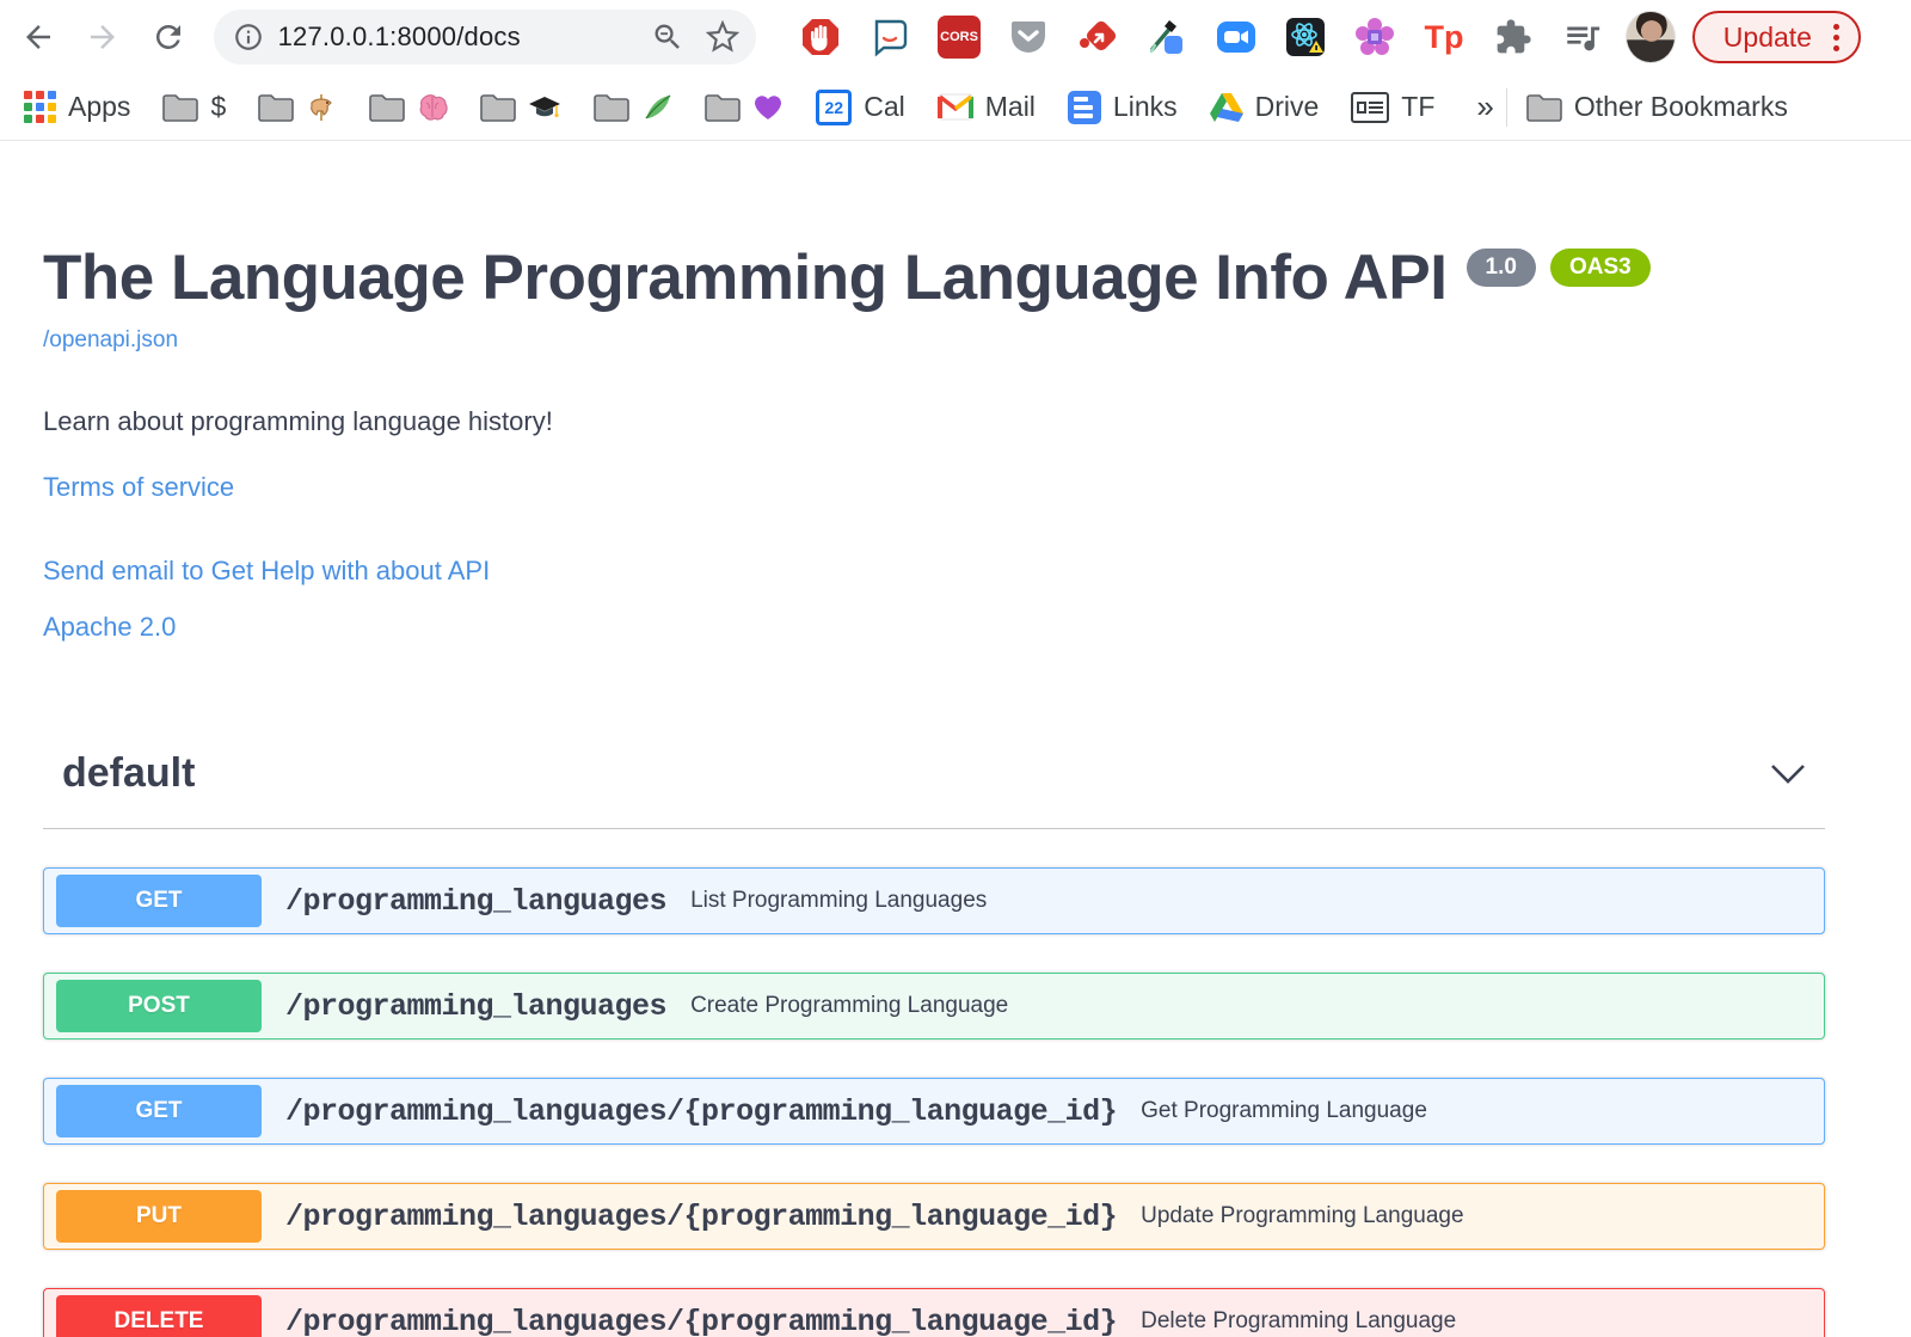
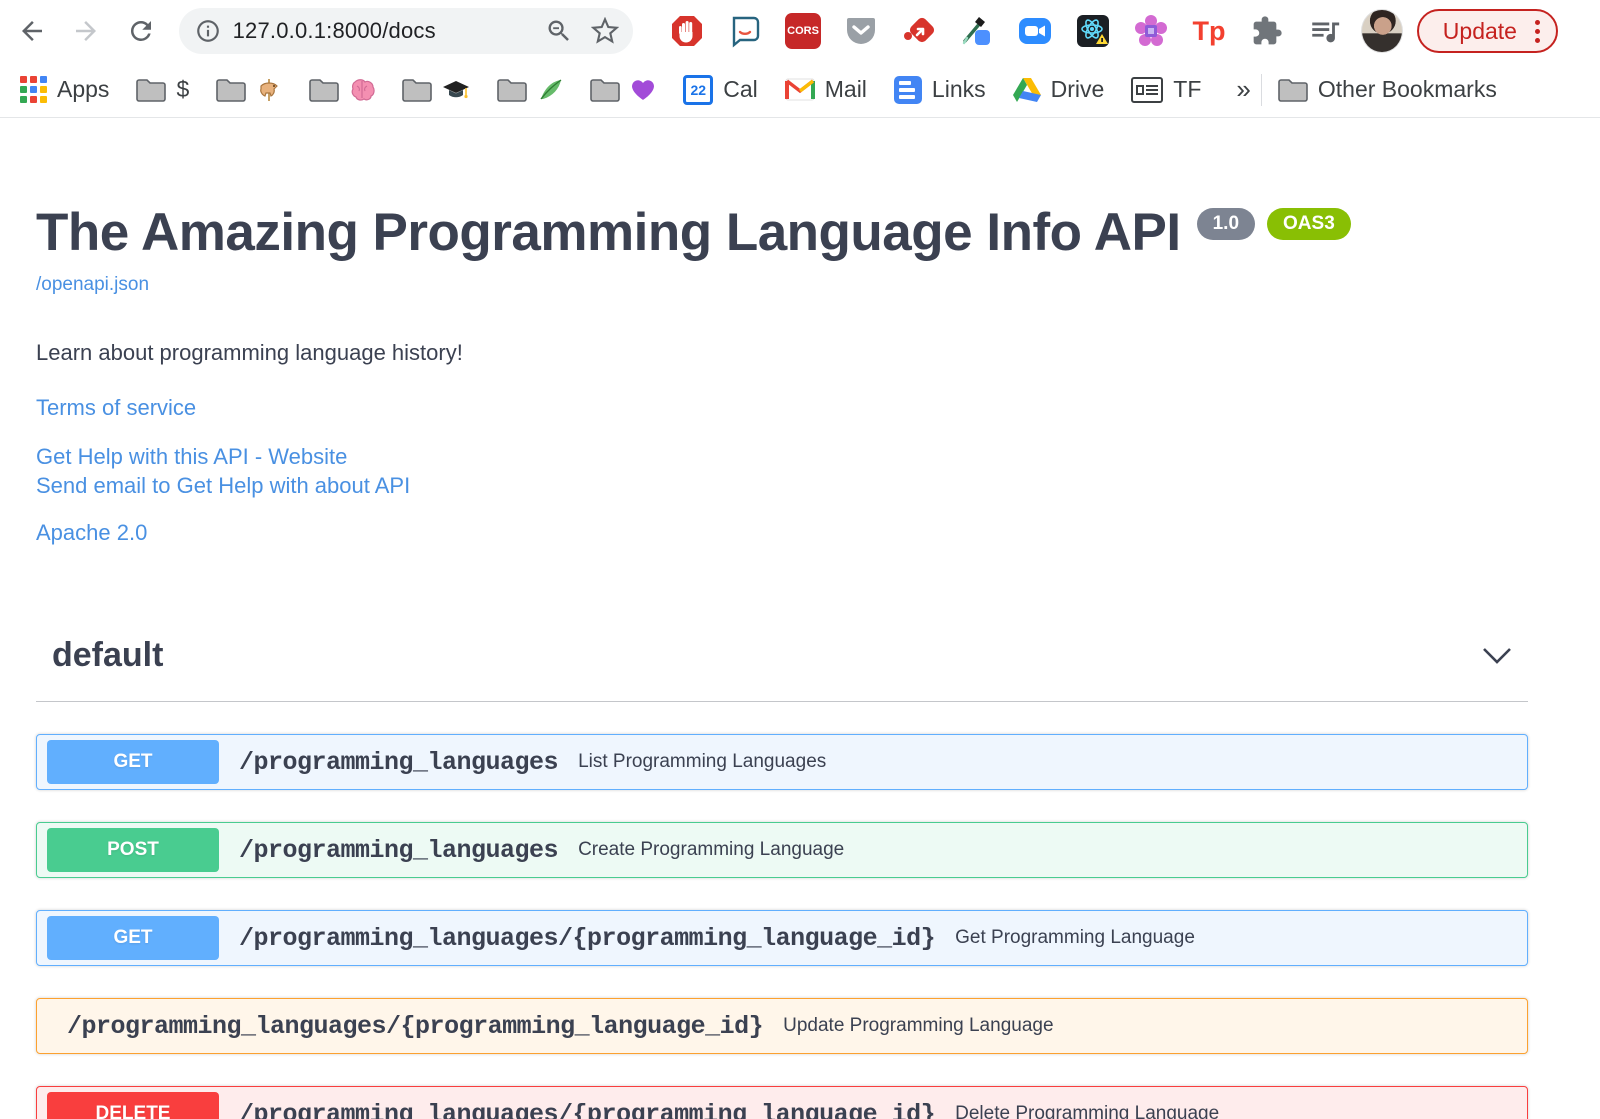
  127.0.0.1:8000/docs
  CORS
  Tp
  Update
  Apps
  $
  22
  Cal
  Mail
  Links
  Drive
  TF
  »
  Other Bookmarks
- The Language Programming Language Info API
+ The Amazing Programming Language Info API
  1.0
  OAS3
  /openapi.json
  Learn about programming language history!
  Terms of service
+ Get Help with this API - Website
  Send email to Get Help with about API
  Apache 2.0
  default
  GET
  /programming_languages
  List Programming Languages
  POST
  /programming_languages
  Create Programming Language
  GET
  /programming_languages/{programming_language_id}
  Get Programming Language
- PUT
  /programming_languages/{programming_language_id}
  Update Programming Language
  DELETE
  /programming_languages/{programming_language_id}
  Delete Programming Language
